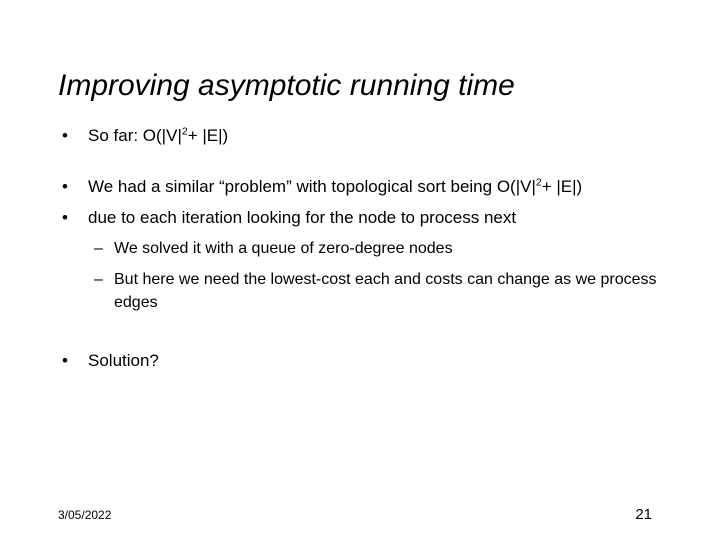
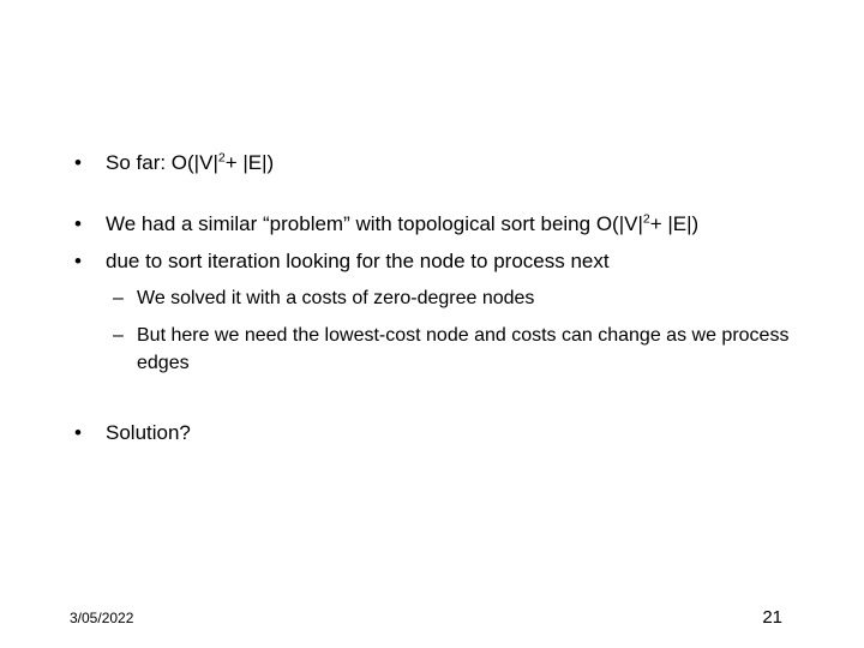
- Improving asymptotic running time
  •
  So far: O(|V|2+ |E|)
  •
  We had a similar “problem” with topological sort being O(|V|2+ |E|)
  •
- due to each iteration looking for the node to process next
+ due to sort iteration looking for the node to process next
  –
- We solved it with a queue of zero-degree nodes
+ We solved it with a costs of zero-degree nodes
  –
- But here we need the lowest-cost each and costs can change as we process edges
+ But here we need the lowest-cost node and costs can change as we process edges
  •
  Solution?
  3/05/2022
  21
